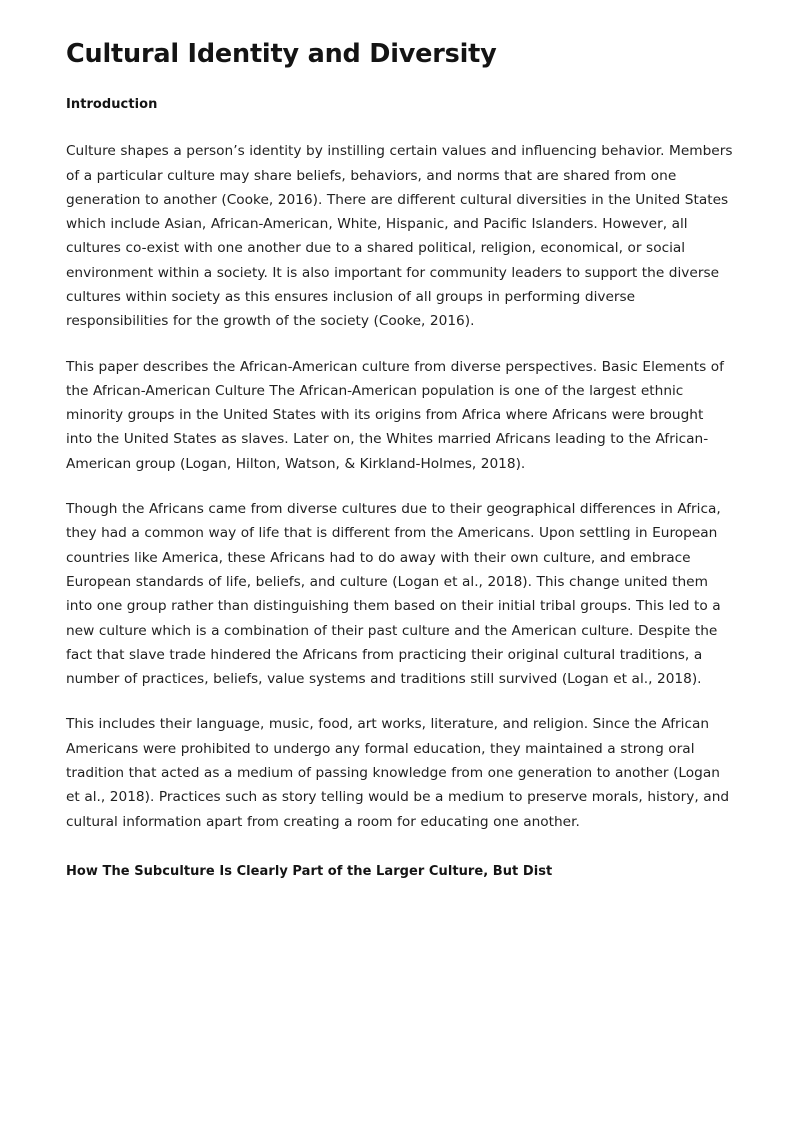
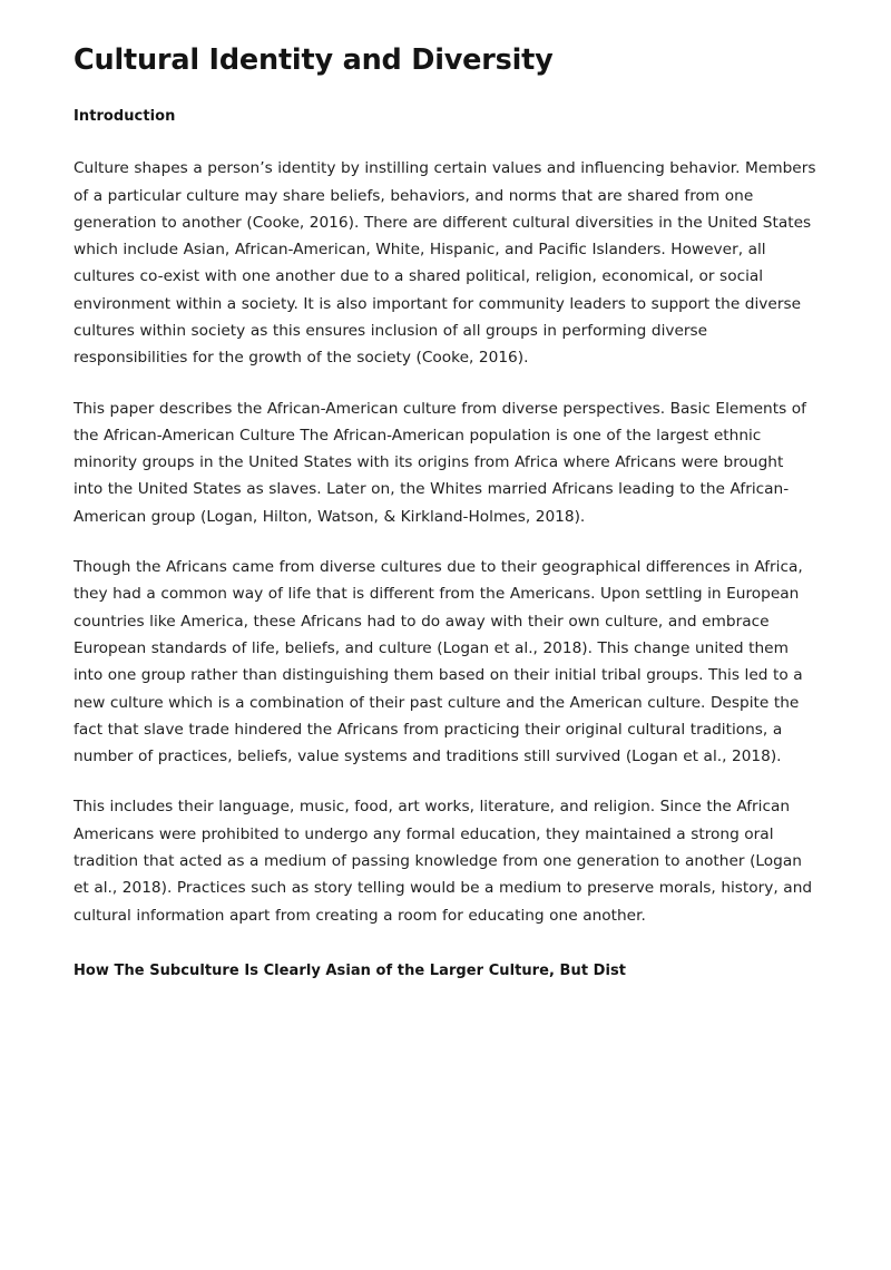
  Cultural Identity and Diversity
  Introduction
  Culture shapes a person’s identity by instilling certain values and influencing behavior. Members of a particular culture may share beliefs, behaviors, and norms that are shared from one generation to another (Cooke, 2016). There are different cultural diversities in the United States which include Asian, African-American, White, Hispanic, and Pacific Islanders. However, all cultures co-exist with one another due to a shared political, religion, economical, or social environment within a society. It is also important for community leaders to support the diverse cultures within society as this ensures inclusion of all groups in performing diverse responsibilities for the growth of the society (Cooke, 2016).
  This paper describes the African-American culture from diverse perspectives. Basic Elements of the African-American Culture The African-American population is one of the largest ethnic minority groups in the United States with its origins from Africa where Africans were brought into the United States as slaves. Later on, the Whites married Africans leading to the African-American group (Logan, Hilton, Watson, & Kirkland-Holmes, 2018).
  Though the Africans came from diverse cultures due to their geographical differences in Africa, they had a common way of life that is different from the Americans. Upon settling in European countries like America, these Africans had to do away with their own culture, and embrace European standards of life, beliefs, and culture (Logan et al., 2018). This change united them into one group rather than distinguishing them based on their initial tribal groups. This led to a new culture which is a combination of their past culture and the American culture. Despite the fact that slave trade hindered the Africans from practicing their original cultural traditions, a number of practices, beliefs, value systems and traditions still survived (Logan et al., 2018).
  This includes their language, music, food, art works, literature, and religion. Since the African Americans were prohibited to undergo any formal education, they maintained a strong oral tradition that acted as a medium of passing knowledge from one generation to another (Logan et al., 2018). Practices such as story telling would be a medium to preserve morals, history, and cultural information apart from creating a room for educating one another.
- How The Subculture Is Clearly Part of the Larger Culture, But Dist
+ How The Subculture Is Clearly Asian of the Larger Culture, But Dist
